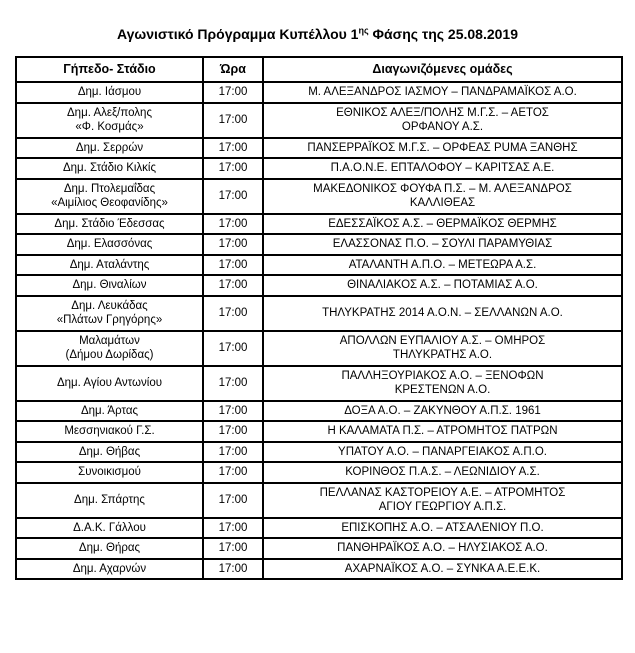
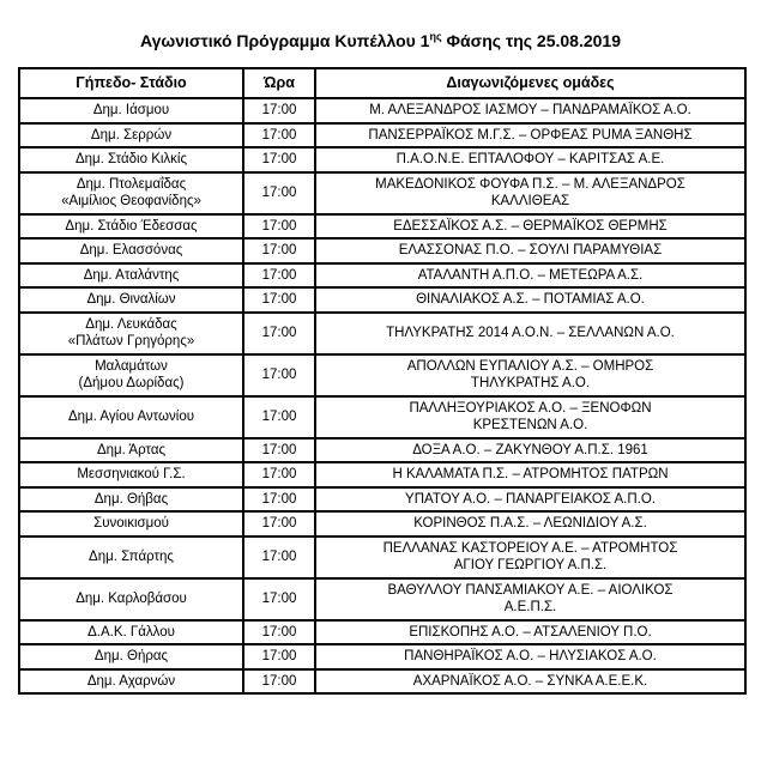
  Αγωνιστικό Πρόγραμμα Κυπέλλου 1ης Φάσης της 25.08.2019
  Γήπεδο- Στάδιο	Ώρα	Διαγωνιζόμενες ομάδες
  Δημ. Ιάσμου	17:00	Μ. ΑΛΕΞΑΝΔΡΟΣ ΙΑΣΜΟΥ – ΠΑΝΔΡΑΜΑΪΚΟΣ Α.Ο.
- Δημ. Αλεξ/πολης «Φ. Κοσμάς»	17:00	ΕΘΝΙΚΟΣ ΑΛΕΞ/ΠΟΛΗΣ Μ.Γ.Σ. – ΑΕΤΟΣ ΟΡΦΑΝΟΥ Α.Σ.
  Δημ. Σερρών	17:00	ΠΑΝΣΕΡΡΑΪΚΟΣ Μ.Γ.Σ. – ΟΡΦΕΑΣ PUMA ΞΑΝΘΗΣ
  Δημ. Στάδιο Κιλκίς	17:00	Π.Α.Ο.Ν.Ε. ΕΠΤΑΛΟΦΟΥ – ΚΑΡΙΤΣΑΣ Α.Ε.
  Δημ. Πτολεμαΐδας «Αιμίλιος Θεοφανίδης»	17:00	ΜΑΚΕΔΟΝΙΚΟΣ ΦΟΥΦΑ Π.Σ. – Μ. ΑΛΕΞΑΝΔΡΟΣ ΚΑΛΛΙΘΕΑΣ
  Δημ. Στάδιο Έδεσσας	17:00	ΕΔΕΣΣΑΪΚΟΣ Α.Σ. – ΘΕΡΜΑΪΚΟΣ ΘΕΡΜΗΣ
  Δημ. Ελασσόνας	17:00	ΕΛΑΣΣΟΝΑΣ Π.Ο. – ΣΟΥΛΙ ΠΑΡΑΜΥΘΙΑΣ
  Δημ. Αταλάντης	17:00	ΑΤΑΛΑΝΤΗ Α.Π.Ο. – ΜΕΤΕΩΡΑ Α.Σ.
  Δημ. Θιναλίων	17:00	ΘΙΝΑΛΙΑΚΟΣ Α.Σ. – ΠΟΤΑΜΙΑΣ Α.Ο.
  Δημ. Λευκάδας «Πλάτων Γρηγόρης»	17:00	ΤΗΛΥΚΡΑΤΗΣ 2014 Α.Ο.Ν. – ΣΕΛΛΑΝΩΝ Α.Ο.
  Μαλαμάτων (Δήμου Δωρίδας)	17:00	ΑΠΟΛΛΩΝ ΕΥΠΑΛΙΟΥ Α.Σ. – ΟΜΗΡΟΣ ΤΗΛΥΚΡΑΤΗΣ Α.Ο.
  Δημ. Αγίου Αντωνίου	17:00	ΠΑΛΛΗΞΟΥΡΙΑΚΟΣ Α.Ο. – ΞΕΝΟΦΩΝ ΚΡΕΣΤΕΝΩΝ Α.Ο.
  Δημ. Άρτας	17:00	ΔΟΞΑ Α.Ο. – ΖΑΚΥΝΘΟΥ Α.Π.Σ. 1961
  Μεσσηνιακού Γ.Σ.	17:00	Η ΚΑΛΑΜΑΤΑ Π.Σ. – ΑΤΡΟΜΗΤΟΣ ΠΑΤΡΩΝ
  Δημ. Θήβας	17:00	ΥΠΑΤΟΥ Α.Ο. – ΠΑΝΑΡΓΕΙΑΚΟΣ Α.Π.Ο.
  Συνοικισμού	17:00	ΚΟΡΙΝΘΟΣ Π.Α.Σ. – ΛΕΩΝΙΔΙΟΥ Α.Σ.
  Δημ. Σπάρτης	17:00	ΠΕΛΛΑΝΑΣ ΚΑΣΤΟΡΕΙΟΥ Α.Ε. – ΑΤΡΟΜΗΤΟΣ ΑΓΙΟΥ ΓΕΩΡΓΙΟΥ Α.Π.Σ.
+ Δημ. Καρλοβάσου	17:00	ΒΑΘΥΛΛΟΥ ΠΑΝΣΑΜΙΑΚΟΥ Α.Ε. – ΑΙΟΛΙΚΟΣ Α.Ε.Π.Σ.
  Δ.Α.Κ. Γάλλου	17:00	ΕΠΙΣΚΟΠΗΣ Α.Ο. – ΑΤΣΑΛΕΝΙΟΥ Π.Ο.
  Δημ. Θήρας	17:00	ΠΑΝΘΗΡΑΪΚΟΣ Α.Ο. – ΗΛΥΣΙΑΚΟΣ Α.Ο.
  Δημ. Αχαρνών	17:00	ΑΧΑΡΝΑΪΚΟΣ Α.Ο. – ΣΥΝΚΑ Α.Ε.Ε.Κ.
